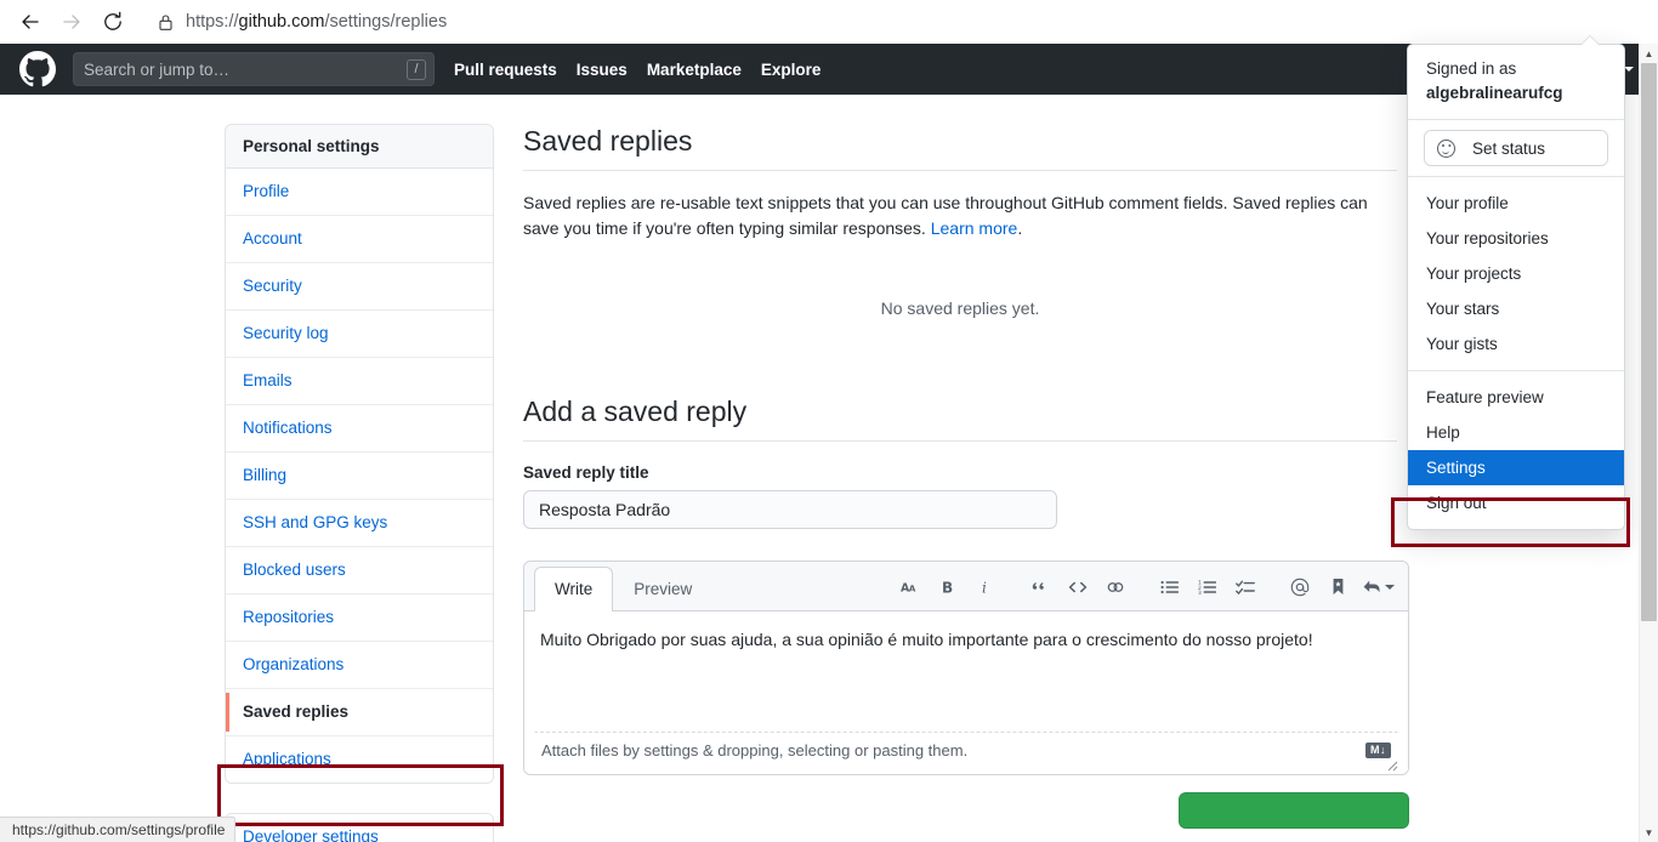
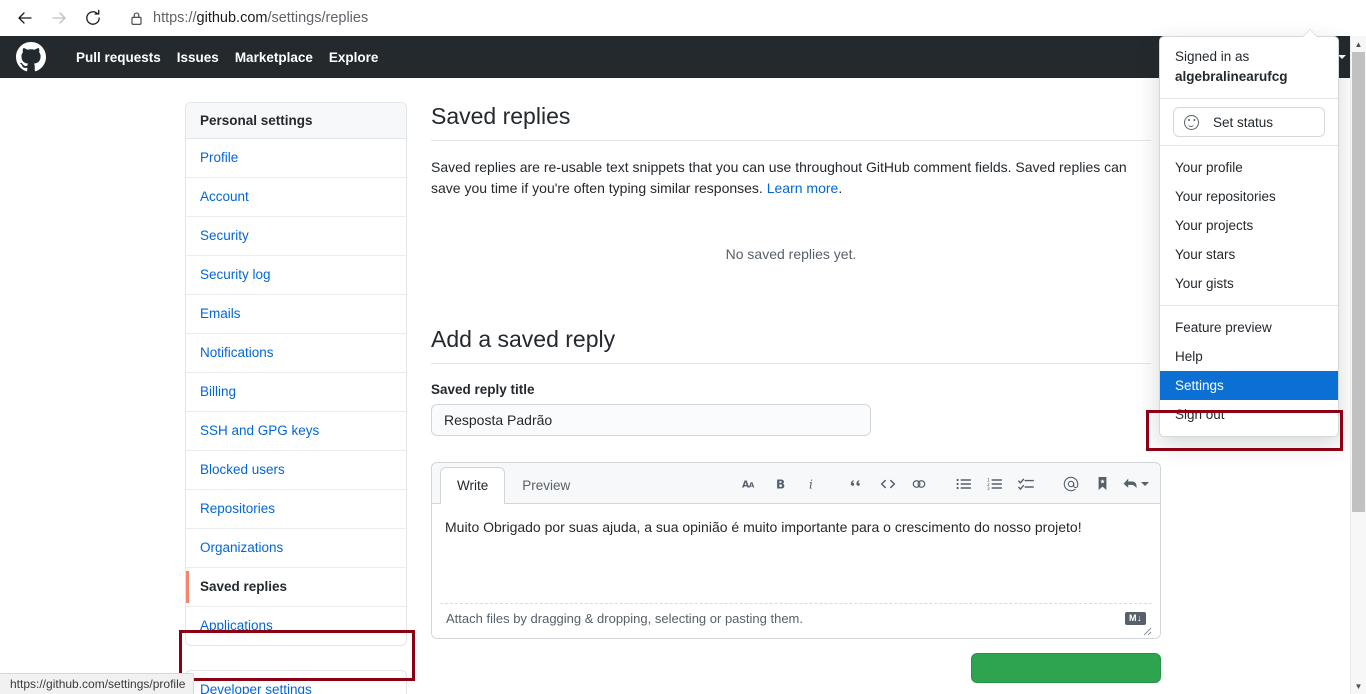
  https://github.com/settings/replies
- Search or jump to…
- /
  Pull requests
  Issues
  Marketplace
  Explore
  Personal settings
  Profile
  Account
  Security
  Security log
  Emails
  Notifications
  Billing
  SSH and GPG keys
  Blocked users
  Repositories
  Organizations
  Saved replies
  Applications
  Developer settings
  Saved replies
  Saved replies are re-usable text snippets that you can use throughout GitHub comment fields. Saved replies can save you time if you're often typing similar responses. Learn more.
  No saved replies yet.
  Add a saved reply
  Saved reply title
  Resposta Padrão
  Write
  Preview
  A
  A
  B
  i
  Muito Obrigado por suas ajuda, a sua opinião é muito importante para o crescimento do nosso projeto!
- Attach files by settings & dropping, selecting or pasting them.
+ Attach files by dragging & dropping, selecting or pasting them.
  M↓
  Signed in as
  algebralinearufcg
  Set status
  Your profile
  Your repositories
  Your projects
  Your stars
  Your gists
  Feature preview
  Help
  Settings
  Sign out
  ▲
  ▼
  https://github.com/settings/profile
